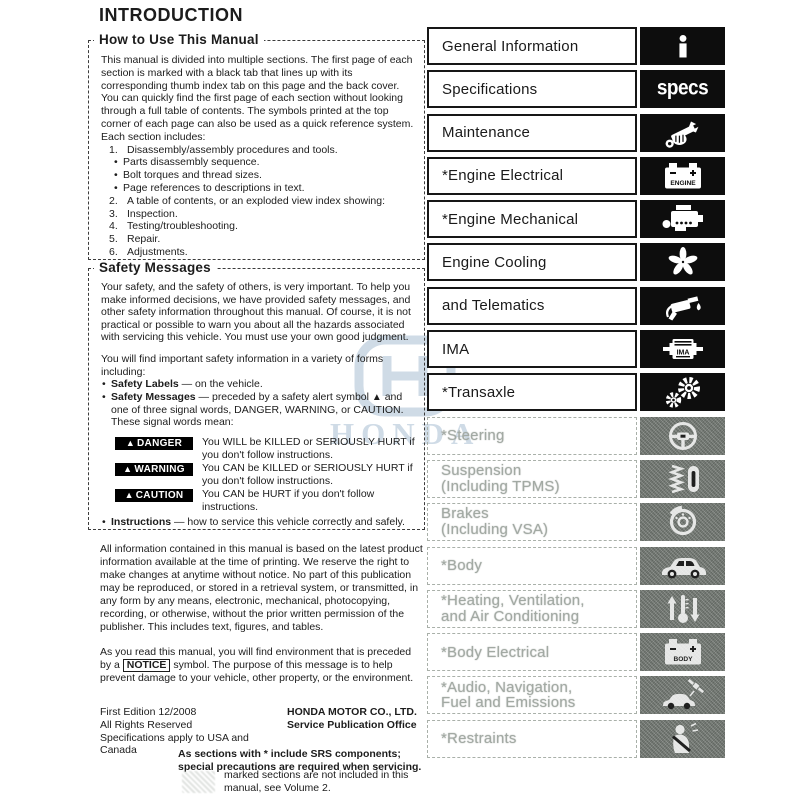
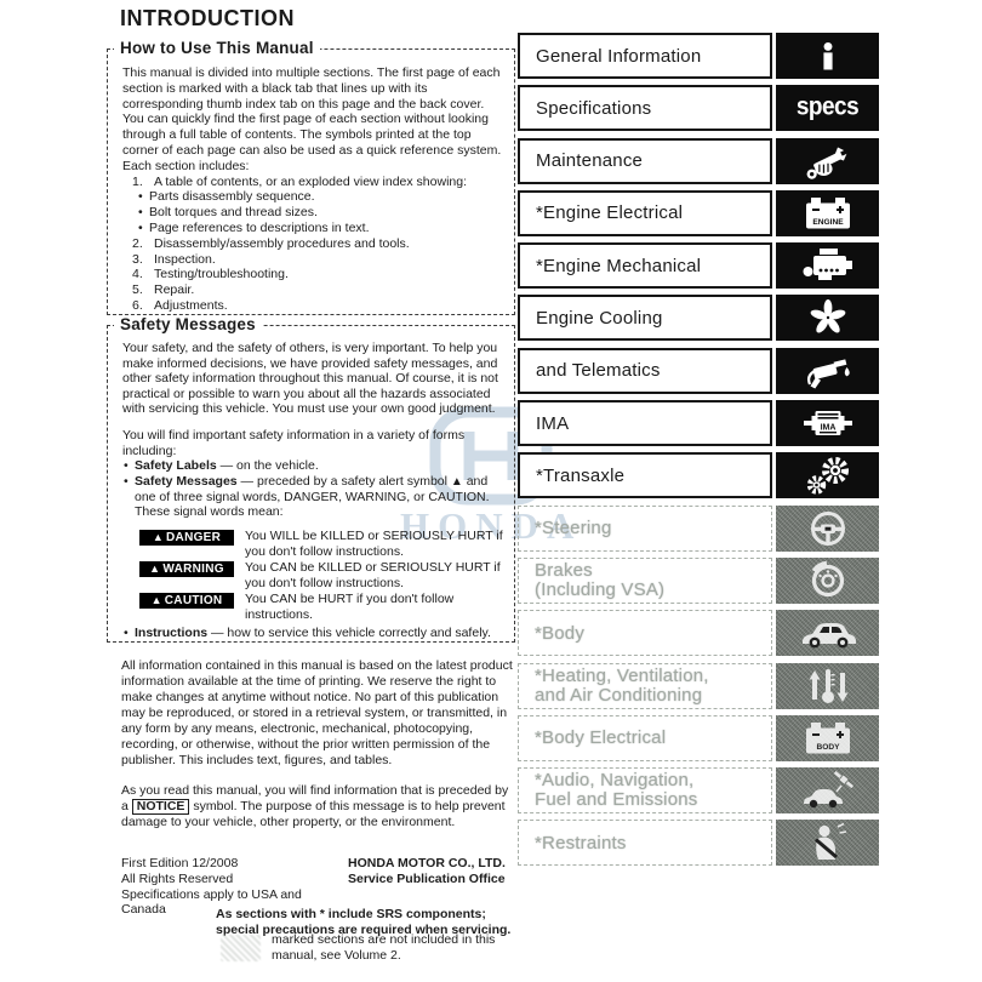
  HONDA
  INTRODUCTION
  How to Use This Manual
  This manual is divided into multiple sections. The first page of each section is marked with a black tab that lines up with its corresponding thumb index tab on this page and the back cover. You can quickly find the first page of each section without looking through a full table of contents. The symbols printed at the top corner of each page can also be used as a quick reference system.
  Each section includes:
  1.
- Disassembly/assembly procedures and tools.
+ A table of contents, or an exploded view index showing:
  Parts disassembly sequence.
  Bolt torques and thread sizes.
  Page references to descriptions in text.
  2.
- A table of contents, or an exploded view index showing:
+ Disassembly/assembly procedures and tools.
  3.
  Inspection.
  4.
  Testing/troubleshooting.
  5.
  Repair.
  6.
  Adjustments.
  Safety Messages
  Your safety, and the safety of others, is very important. To help you make informed decisions, we have provided safety messages, and other safety information throughout this manual. Of course, it is not practical or possible to warn you about all the hazards associated with servicing this vehicle. You must use your own good judgment.
  You will find important safety information in a variety of forms including:
  Safety Labels — on the vehicle.
  Safety Messages — preceded by a safety alert symbol ▲ and one of three signal words, DANGER, WARNING, or CAUTION. These signal words mean:
  ▲ DANGER
  You WILL be KILLED or SERIOUSLY HURT if you don't follow instructions.
  ▲ WARNING
  You CAN be KILLED or SERIOUSLY HURT if you don't follow instructions.
  ▲ CAUTION
  You CAN be HURT if you don't follow instructions.
  Instructions — how to service this vehicle correctly and safely.
  All information contained in this manual is based on the latest product information available at the time of printing. We reserve the right to make changes at anytime without notice. No part of this publication may be reproduced, or stored in a retrieval system, or transmitted, in any form by any means, electronic, mechanical, photocopying, recording, or otherwise, without the prior written permission of the publisher. This includes text, figures, and tables.
- As you read this manual, you will find environment that is preceded by a NOTICE symbol. The purpose of this message is to help prevent damage to your vehicle, other property, or the environment.
+ As you read this manual, you will find information that is preceded by a NOTICE symbol. The purpose of this message is to help prevent damage to your vehicle, other property, or the environment.
  First Edition 12/2008
  All Rights Reserved
  Specifications apply to USA and Canada
  HONDA MOTOR CO., LTD.
  Service Publication Office
  As sections with * include SRS components;
  special precautions are required when servicing.
  marked sections are not included in this manual, see Volume 2.
  General Information
  Specifications
  specs
  Maintenance
  *Engine Electrical
  *Engine Mechanical
  Engine Cooling
  and Telematics
  IMA
  *Transaxle
  *Steering
- Suspension
- (Including TPMS)
  Brakes
  (Including VSA)
  *Body
  *Heating, Ventilation,
  and Air Conditioning
  *Body Electrical
  *Audio, Navigation,
  Fuel and Emissions
  *Restraints
